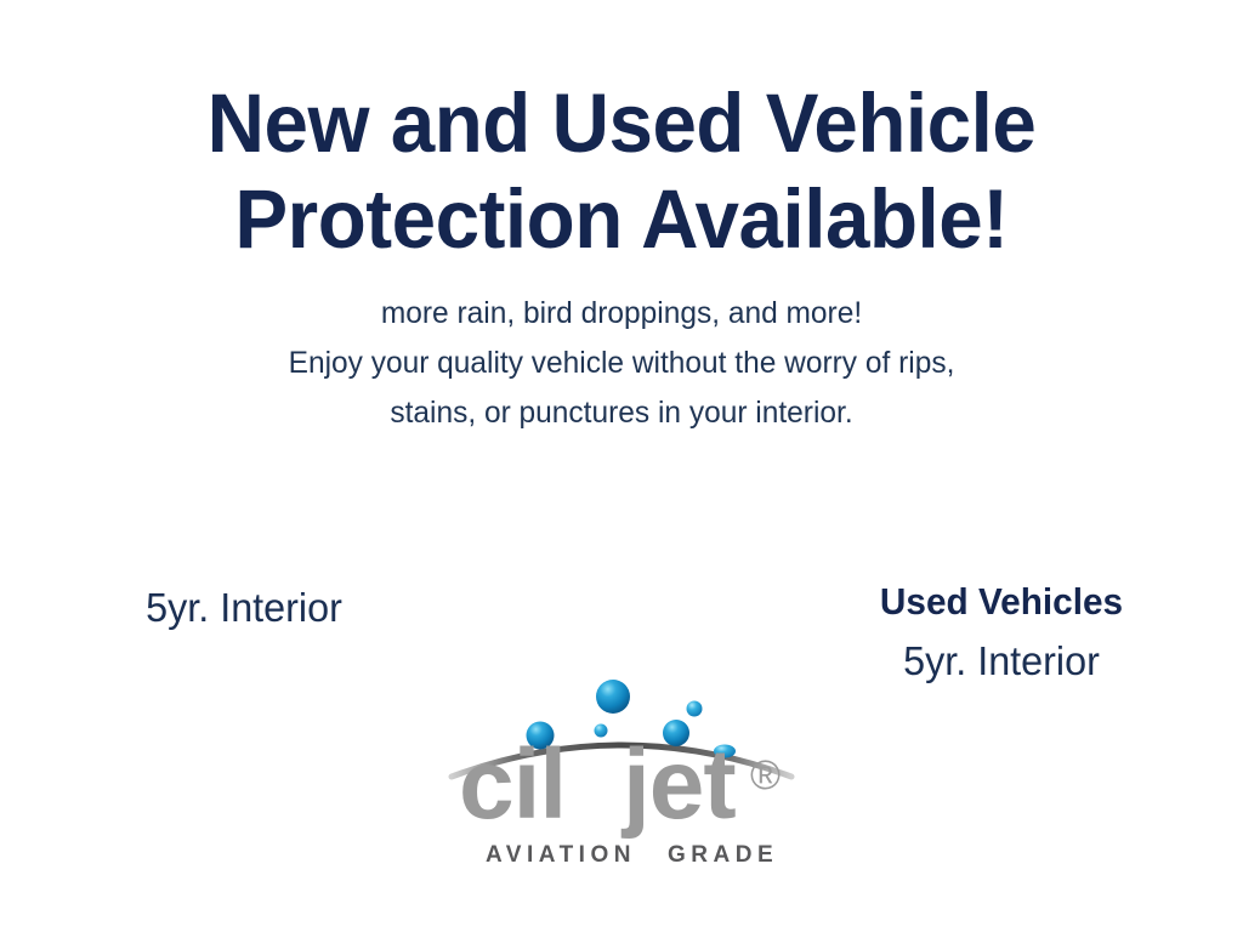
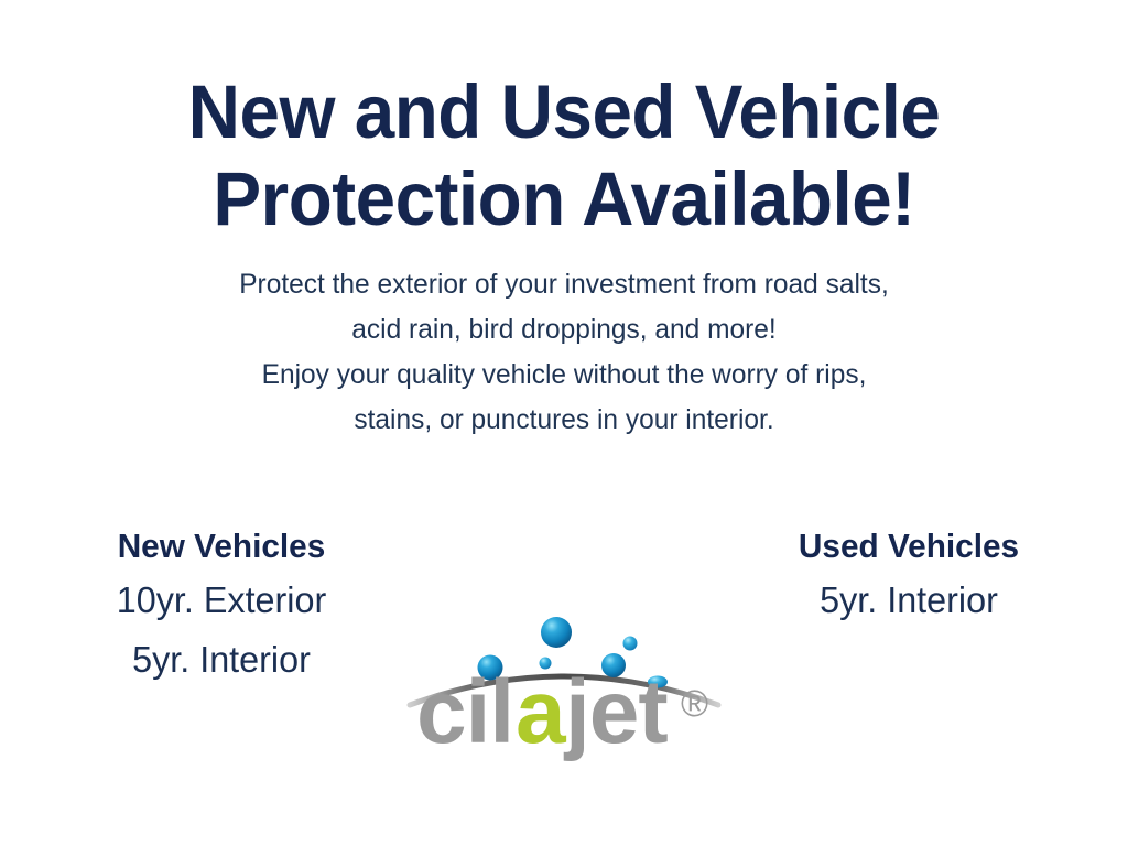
  New and Used Vehicle
  Protection Available!
+ Protect the exterior of your investment from road salts,
- more rain, bird droppings, and more!
+ acid rain, bird droppings, and more!
  Enjoy your quality vehicle without the worry of rips,
  stains, or punctures in your interior.
+ New Vehicles
+ 10yr. Exterior
  5yr. Interior
  Used Vehicles
  5yr. Interior
  cil
+ a
  jet
  ®
- AVIATION
- GRADE
